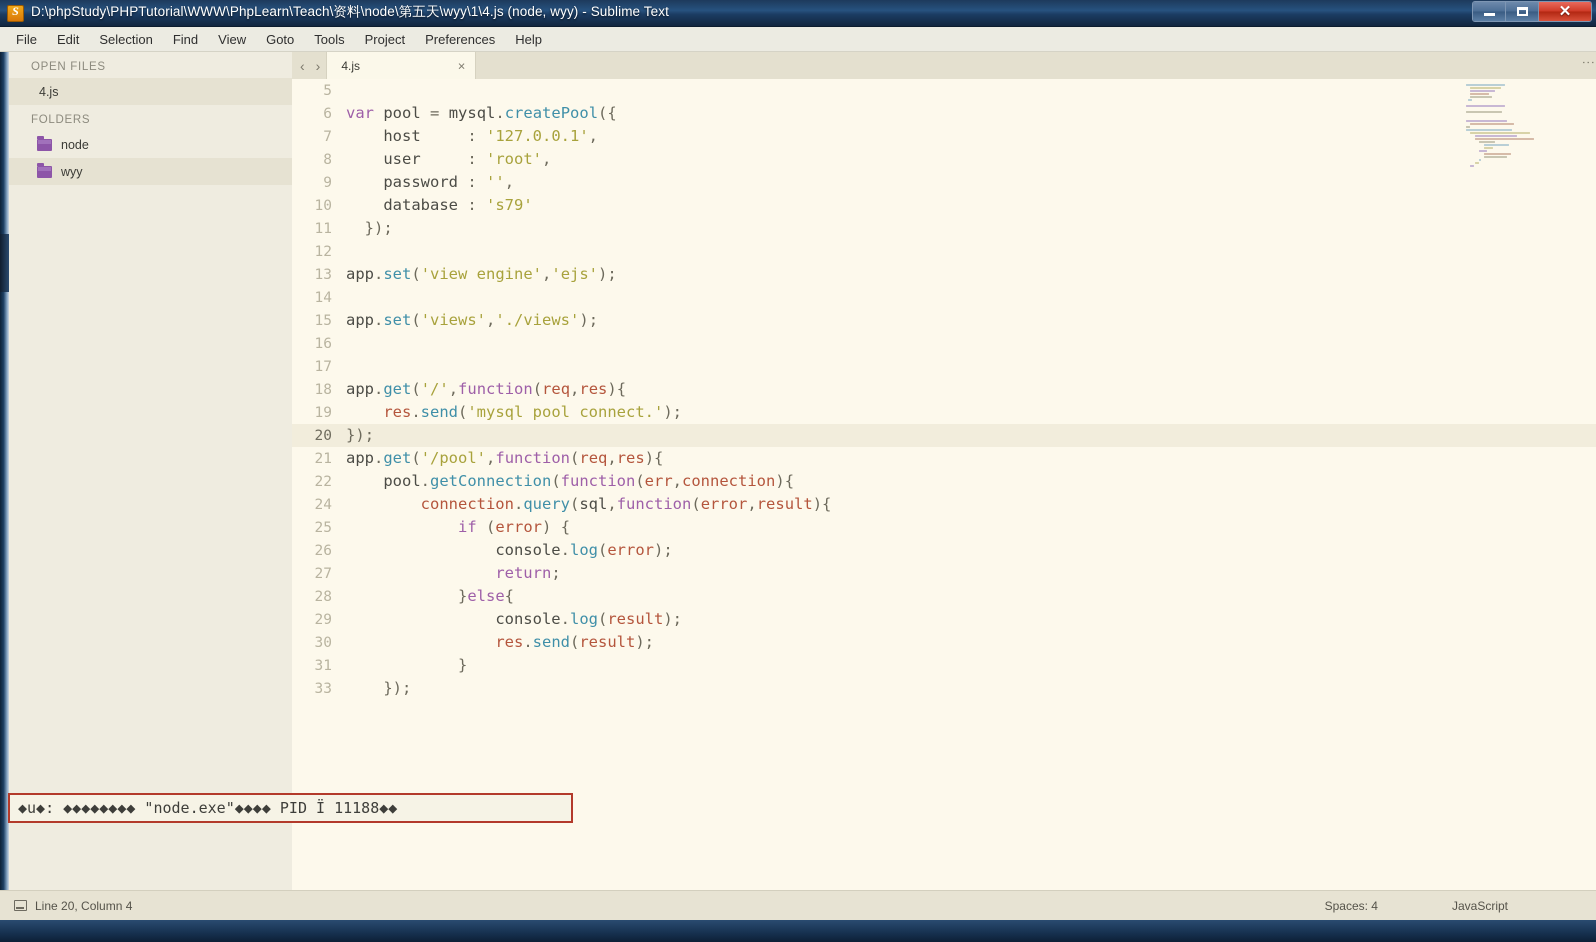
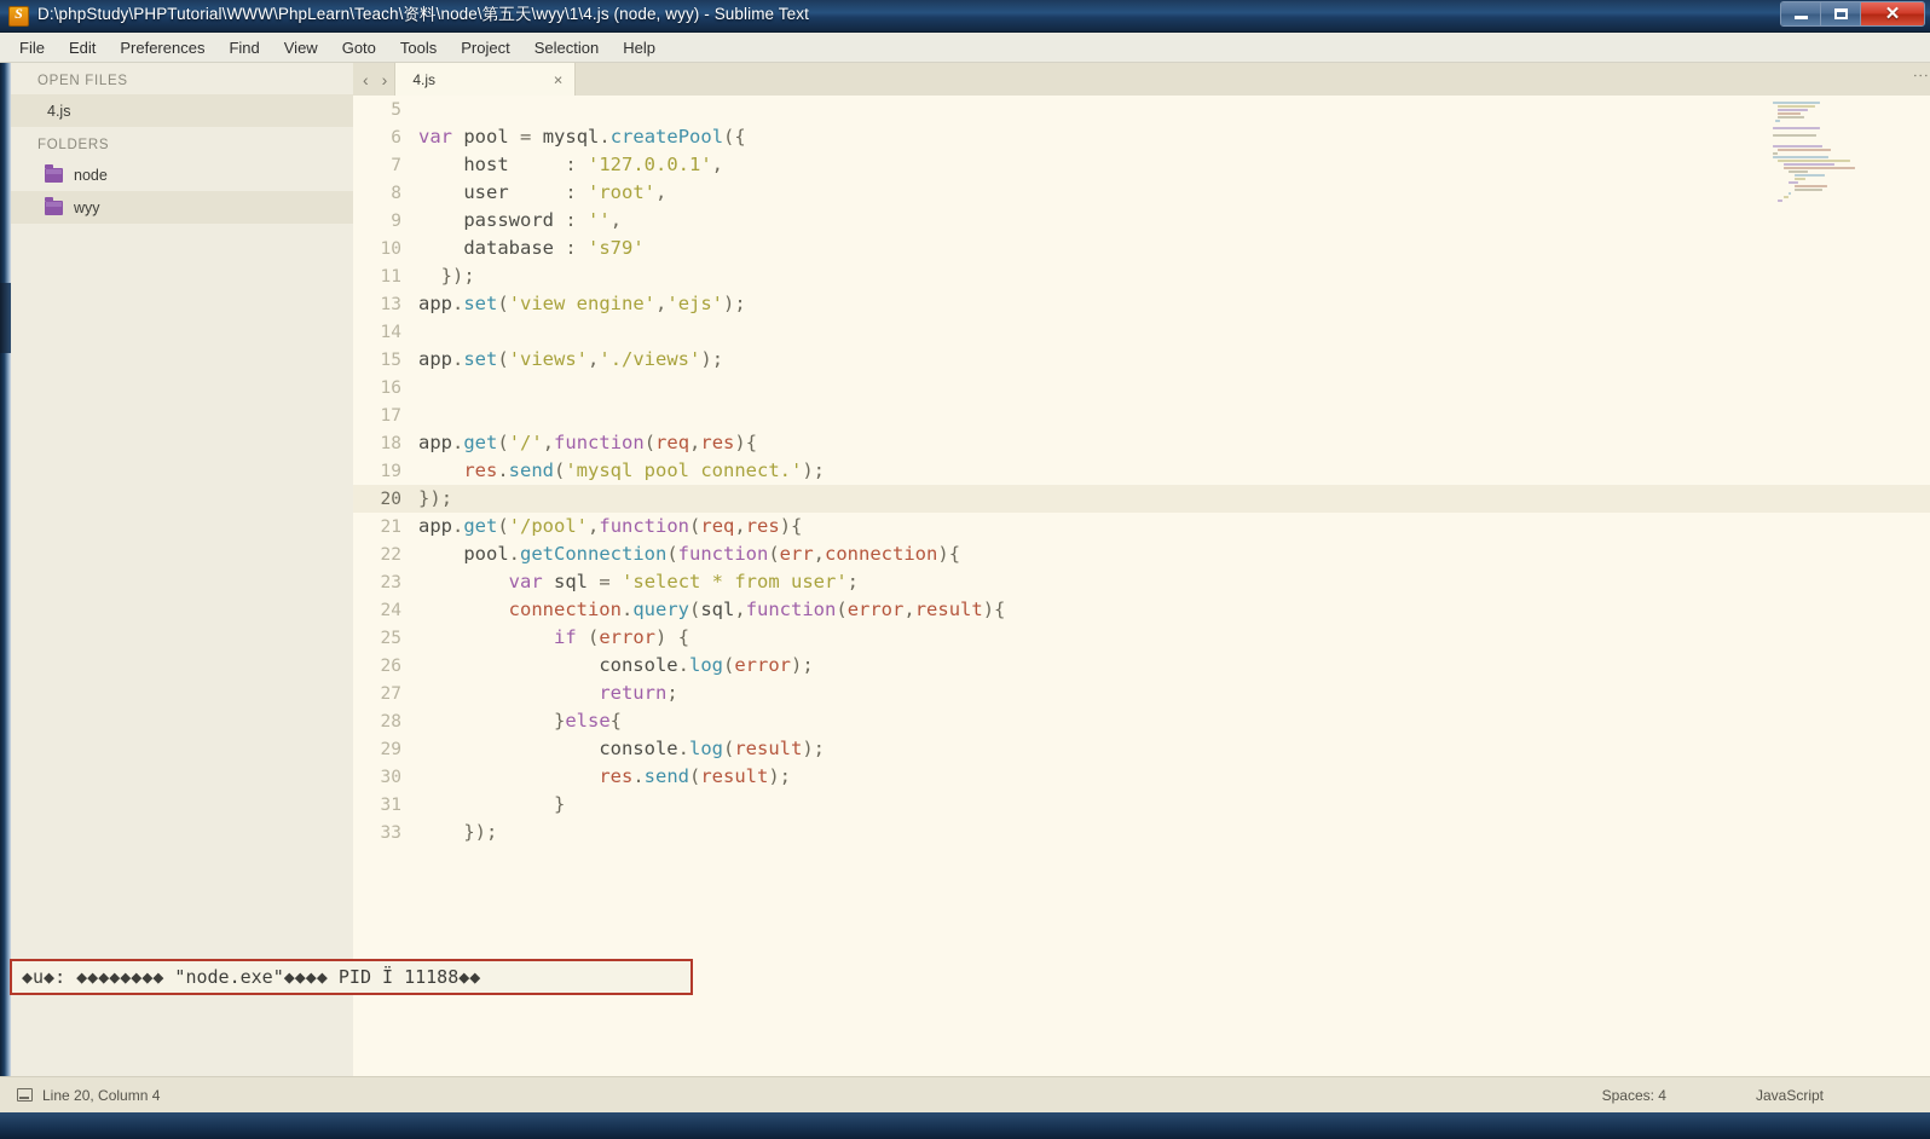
  D:\phpStudy\PHPTutorial\WWW\PhpLearn\Teach\资料\node\第五天\wyy\1\4.js (node, wyy) - Sublime Text
  ✕
  File
  Edit
- Selection
+ Preferences
  Find
  View
  Goto
  Tools
  Project
- Preferences
+ Selection
  Help
  OPEN FILES
  4.js
  FOLDERS
  node
  wyy
  ‹
  ›
  4.js
  ×
  5
  6 var pool = mysql.createPool({
  7 host : '127.0.0.1',
  8 user : 'root',
  9 password : '',
  10 database : 's79'
  11 });
- 12
  13 app.set('view engine','ejs');
  14
  15 app.set('views','./views');
  16
  17
  18 app.get('/',function(req,res){
  19 res.send('mysql pool connect.');
  20 });
  21 app.get('/pool',function(req,res){
  22 pool.getConnection(function(err,connection){
+ 23 var sql = 'select * from user';
  24 connection.query(sql,function(error,result){
  25 if (error) {
  26 console.log(error);
  27 return;
  28 }else{
  29 console.log(result);
  30 res.send(result);
  31 }
  33 });
  ◆u◆: ◆◆◆◆◆◆◆◆ "node.exe"◆◆◆◆ PID Ï 11188◆◆
  Line 20, Column 4
  Spaces: 4
  JavaScript
